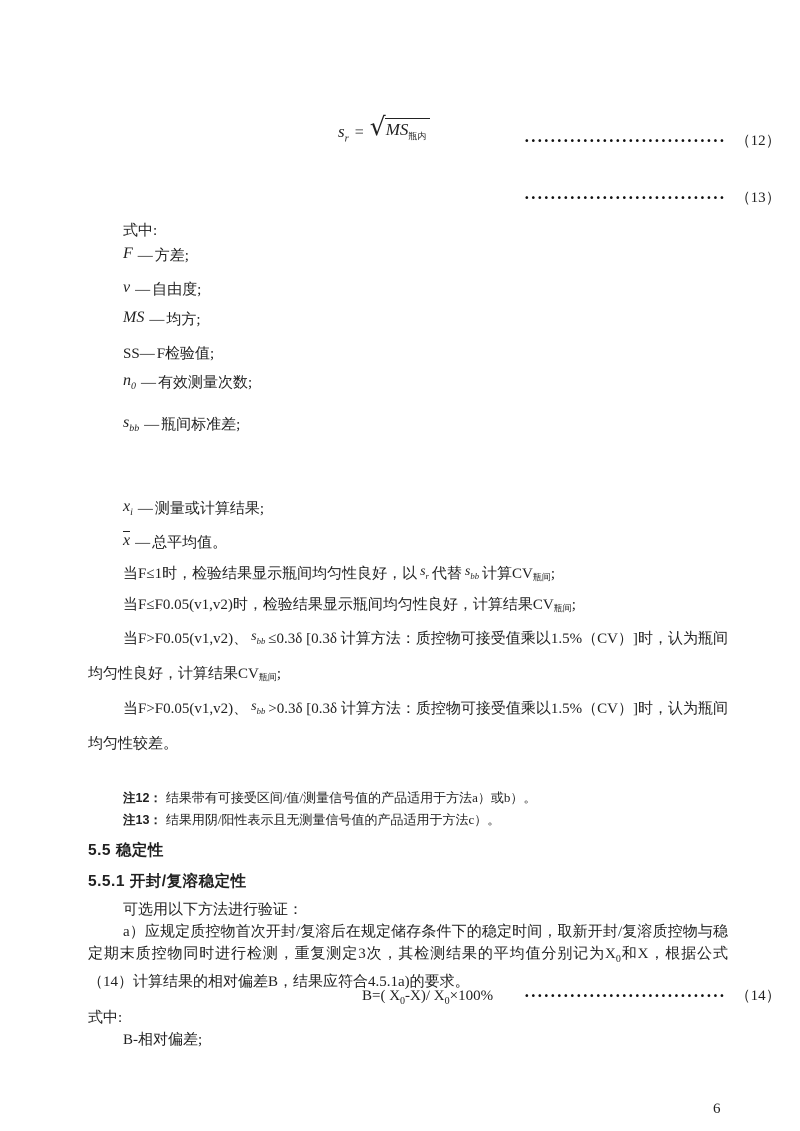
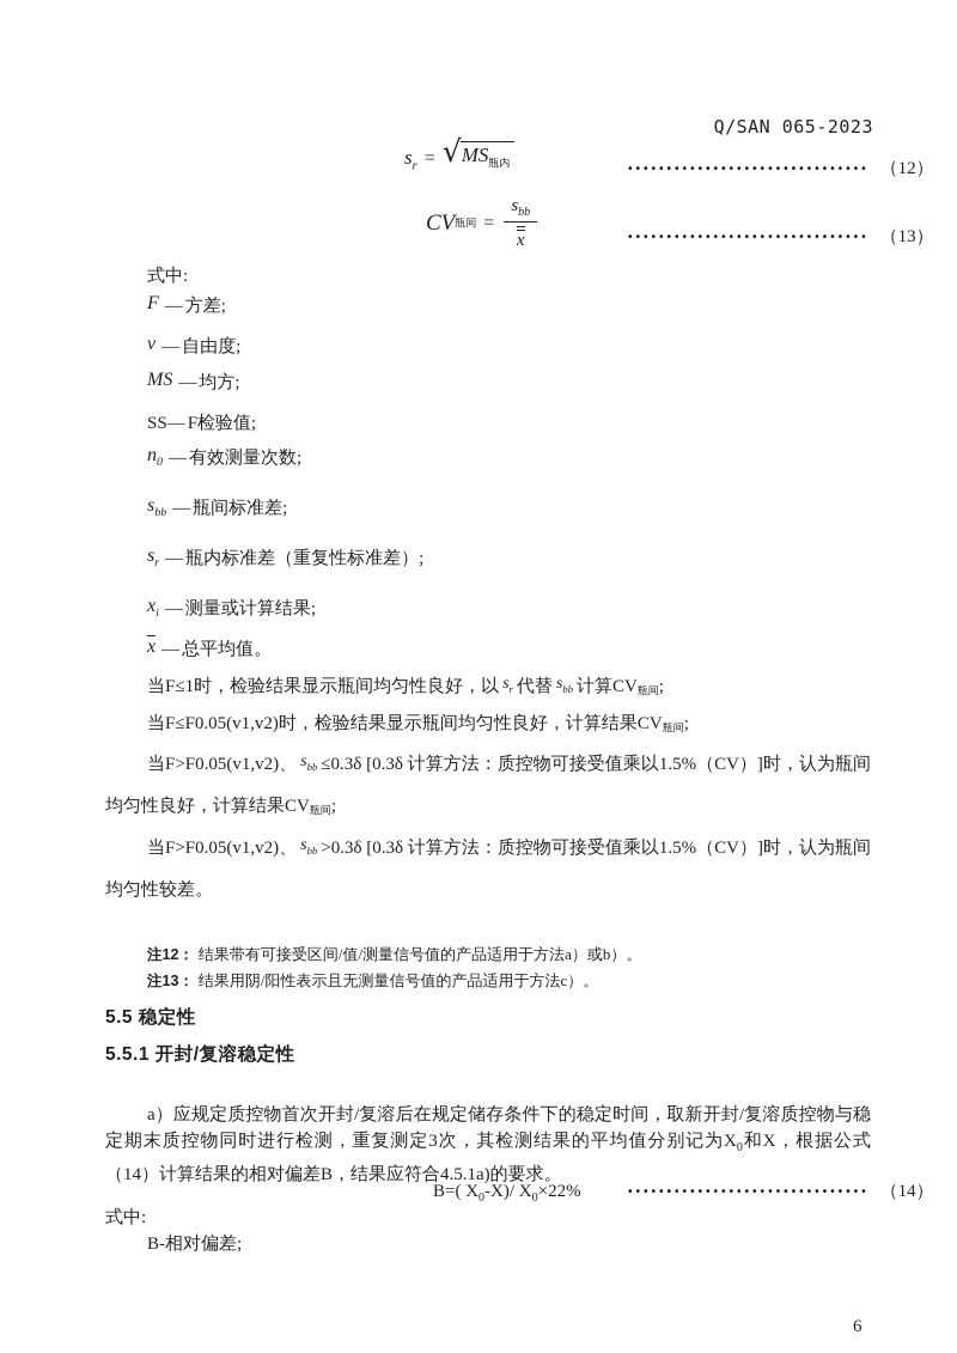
+ Q/SAN 065-2023
  sr=
  √
  MS瓶内
  •••••••••••••••••••••••••••••••
  （12）
+ CV
+ 瓶间
+ =
+ sbb
+ x
  •••••••••••••••••••••••••••••••
  （13）
  式中:
  F — 方差;
  v — 自由度;
  MS — 均方;
  SS— F检验值;
  n0 — 有效测量次数;
  sbb — 瓶间标准差;
+ sr — 瓶内标准差（重复性标准差）;
  xi — 测量或计算结果;
  x — 总平均值。
  当F≤1时，检验结果显示瓶间均匀性良好，以 sr 代替 sbb 计算CV瓶间;
  当F≤F0.05(v1,v2)时，检验结果显示瓶间均匀性良好，计算结果CV瓶间;
  当F>F0.05(v1,v2)、 sbb ≤0.3δ [0.3δ 计算方法：质控物可接受值乘以1.5%（CV）]时，认为瓶间均匀性良好，计算结果CV瓶间;
  当F>F0.05(v1,v2)、 sbb >0.3δ [0.3δ 计算方法：质控物可接受值乘以1.5%（CV）]时，认为瓶间均匀性较差。
  注12： 结果带有可接受区间/值/测量信号值的产品适用于方法a）或b）。
  注13： 结果用阴/阳性表示且无测量信号值的产品适用于方法c）。
  5.5 稳定性
  5.5.1 开封/复溶稳定性
- 可选用以下方法进行验证：
  a）应规定质控物首次开封/复溶后在规定储存条件下的稳定时间，取新开封/复溶质控物与稳定期末质控物同时进行检测，重复测定3次，其检测结果的平均值分别记为X0和X，根据公式（14）计算结果的相对偏差B，结果应符合4.5.1a)的要求。
- B=( X0-X)/ X0×100%
+ B=( X0-X)/ X0×22%
  •••••••••••••••••••••••••••••••
  （14）
  式中:
  B-相对偏差;
  6
